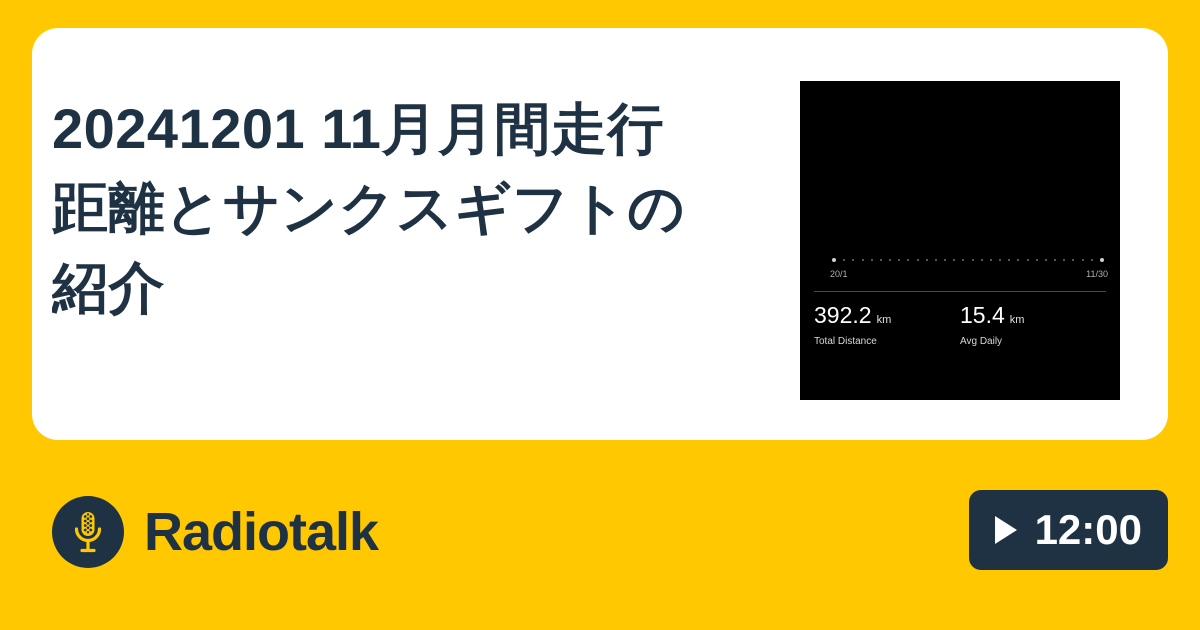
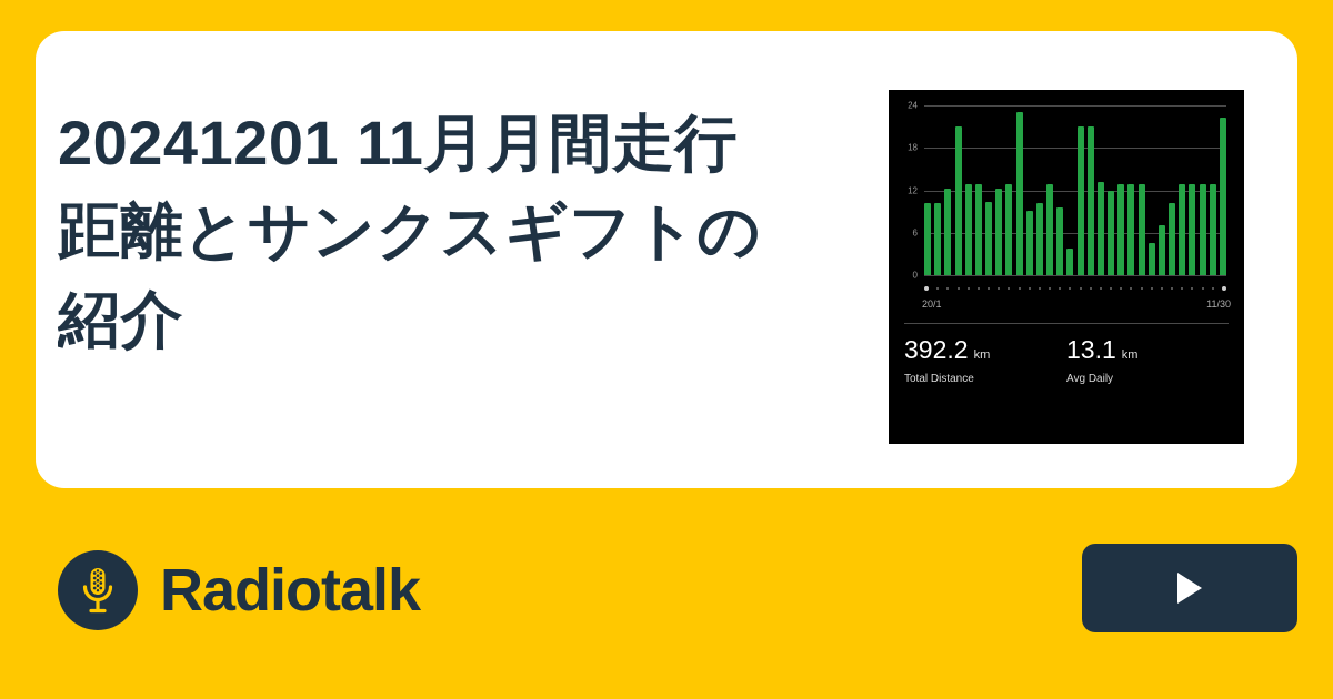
  20241201 11月月間走行距離とサンクスギフトの紹介
+ 0
+ 6
+ 12
+ 18
+ 24
  20/1
  11/30
  392.2
  km
  Total Distance
- 15.4
+ 13.1
  km
  Avg Daily
  Radiotalk
- 12:00
